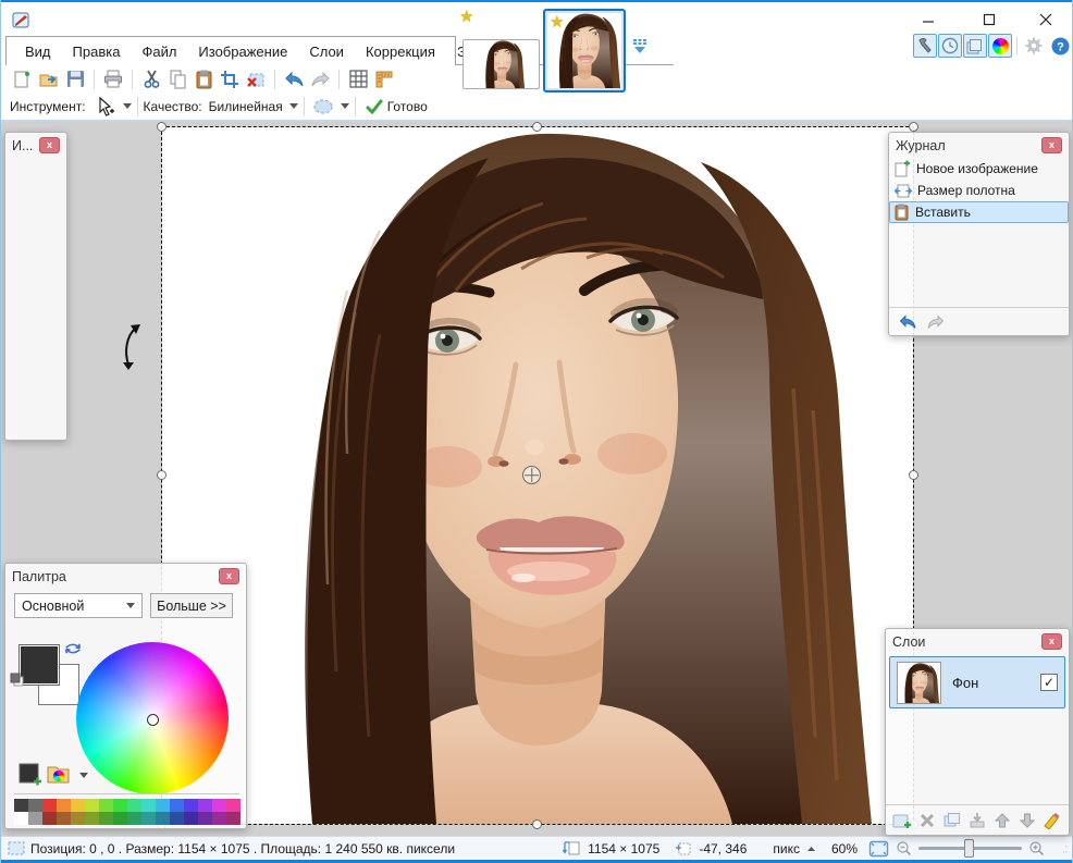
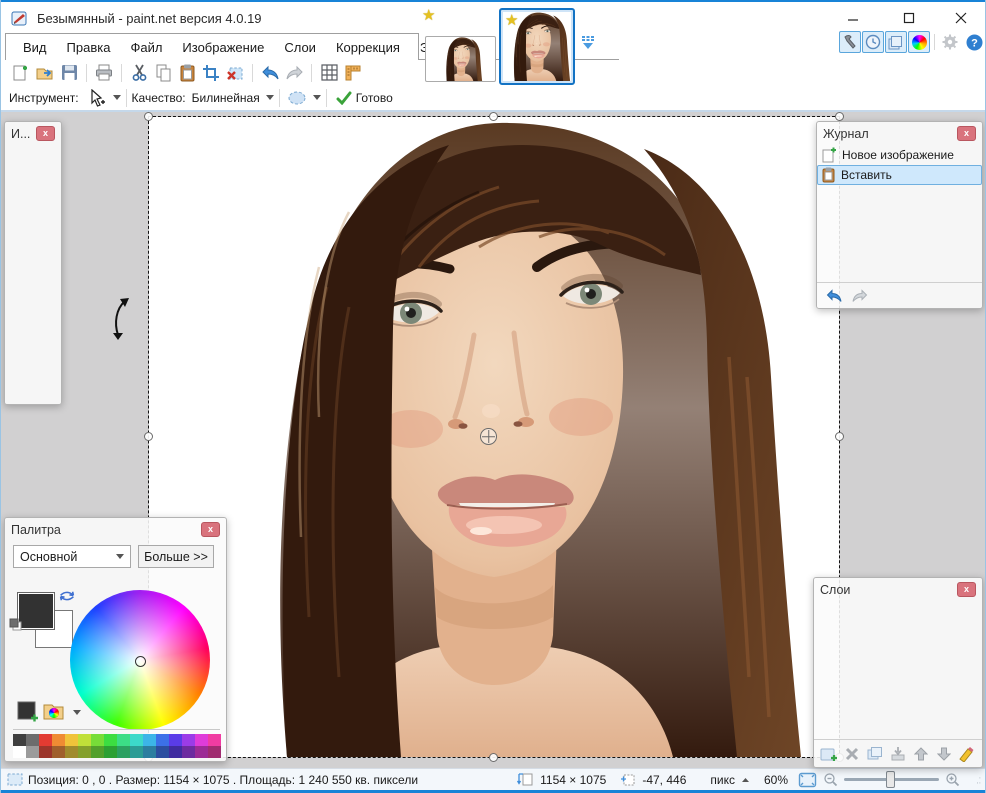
+ Безымянный - paint.net версия 4.0.19
  Вид
  Правка
  Файл
  Изображение
  Слои
  Коррекция
  ★
  ★
  ?
  Инструмент:
  Качество:
  Билинейная
  Готово
  И...
  x
  Журнал
  x
  Новое изображение
- Размер полотна
  Вставить
  Палитра
  x
  Основной
  Больше >>
  Слои
  x
- Фон
- ✓
  Позиция: 0 , 0 . Размер: 1154 × 1075 . Площадь: 1 240 550 кв. пиксели
  1154 × 1075
- -47, 346
+ -47, 446
  пикс
  60%
  ∙
  ∙∙
